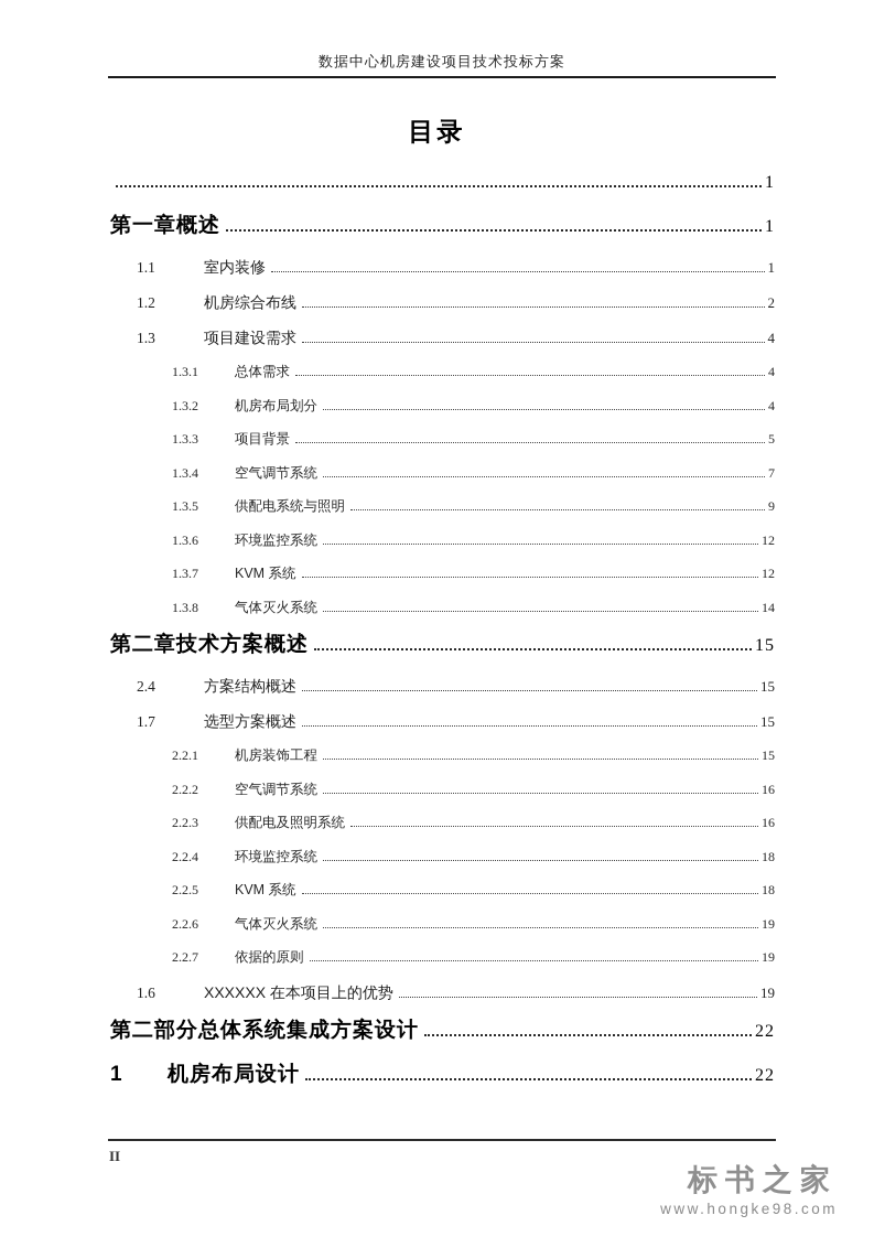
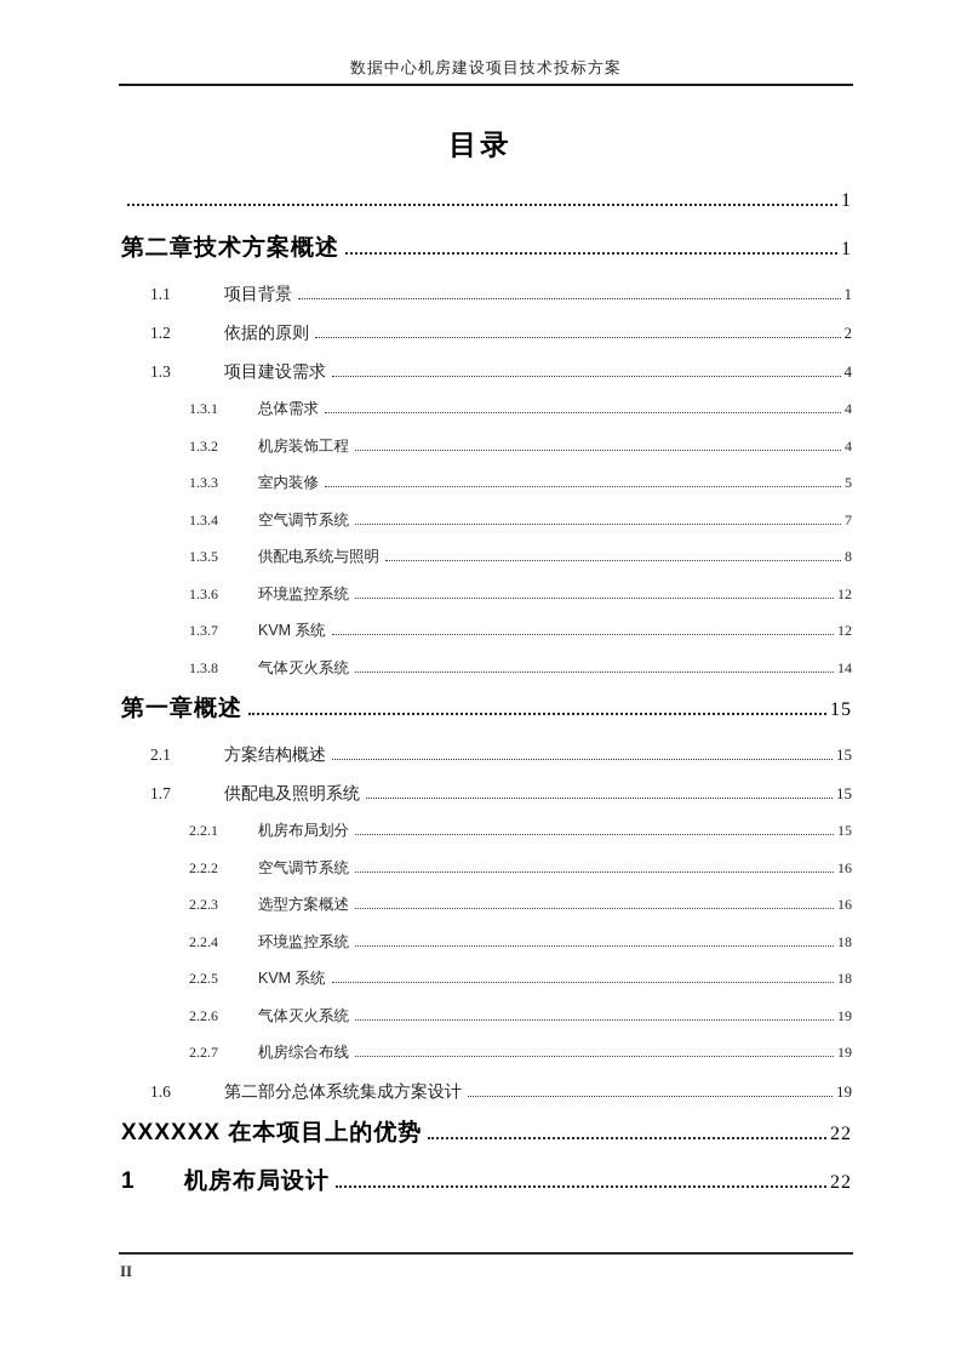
  数据中心机房建设项目技术投标方案
  目录
  1
- 第一章概述
+ 第二章技术方案概述
  1
  1.1
- 室内装修
+ 项目背景
  1
  1.2
- 机房综合布线
+ 依据的原则
  2
  1.3
  项目建设需求
  4
  1.3.1
  总体需求
  4
  1.3.2
- 机房布局划分
+ 机房装饰工程
  4
  1.3.3
- 项目背景
+ 室内装修
  5
  1.3.4
  空气调节系统
  7
  1.3.5
  供配电系统与照明
- 9
+ 8
  1.3.6
  环境监控系统
  12
  1.3.7
  KVM 系统
  12
  1.3.8
  气体灭火系统
  14
- 第二章技术方案概述
+ 第一章概述
  15
- 2.4
+ 2.1
  方案结构概述
  15
  1.7
- 选型方案概述
+ 供配电及照明系统
  15
  2.2.1
- 机房装饰工程
+ 机房布局划分
  15
  2.2.2
  空气调节系统
  16
  2.2.3
- 供配电及照明系统
+ 选型方案概述
  16
  2.2.4
  环境监控系统
  18
  2.2.5
  KVM 系统
  18
  2.2.6
  气体灭火系统
  19
  2.2.7
- 依据的原则
+ 机房综合布线
  19
  1.6
- XXXXXX 在本项目上的优势
+ 第二部分总体系统集成方案设计
  19
- 第二部分总体系统集成方案设计
+ XXXXXX 在本项目上的优势
  22
  1
  机房布局设计
  22
  II
- 标书之家
- www.hongke98.com
